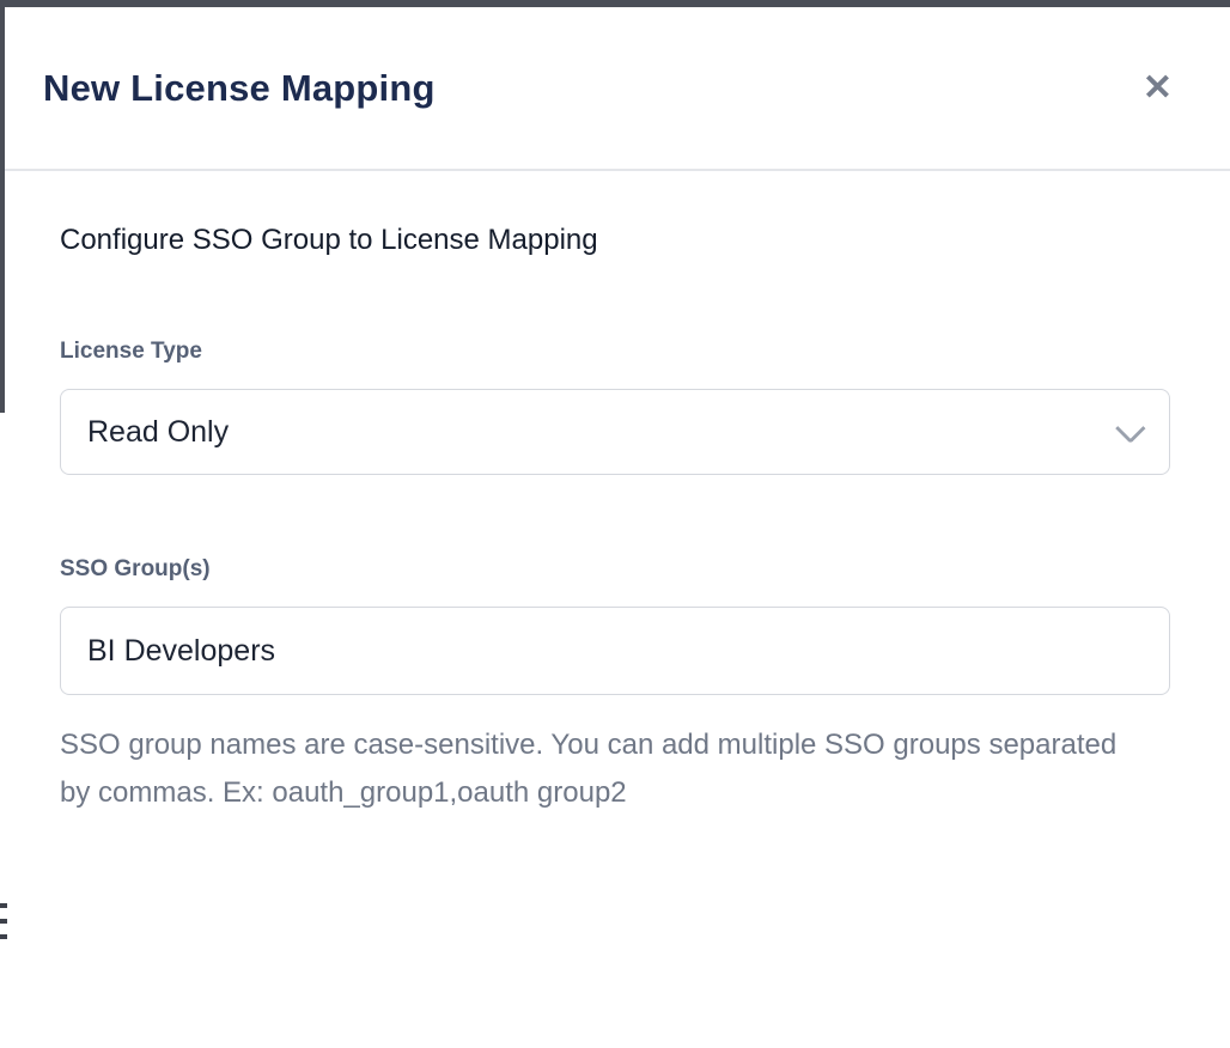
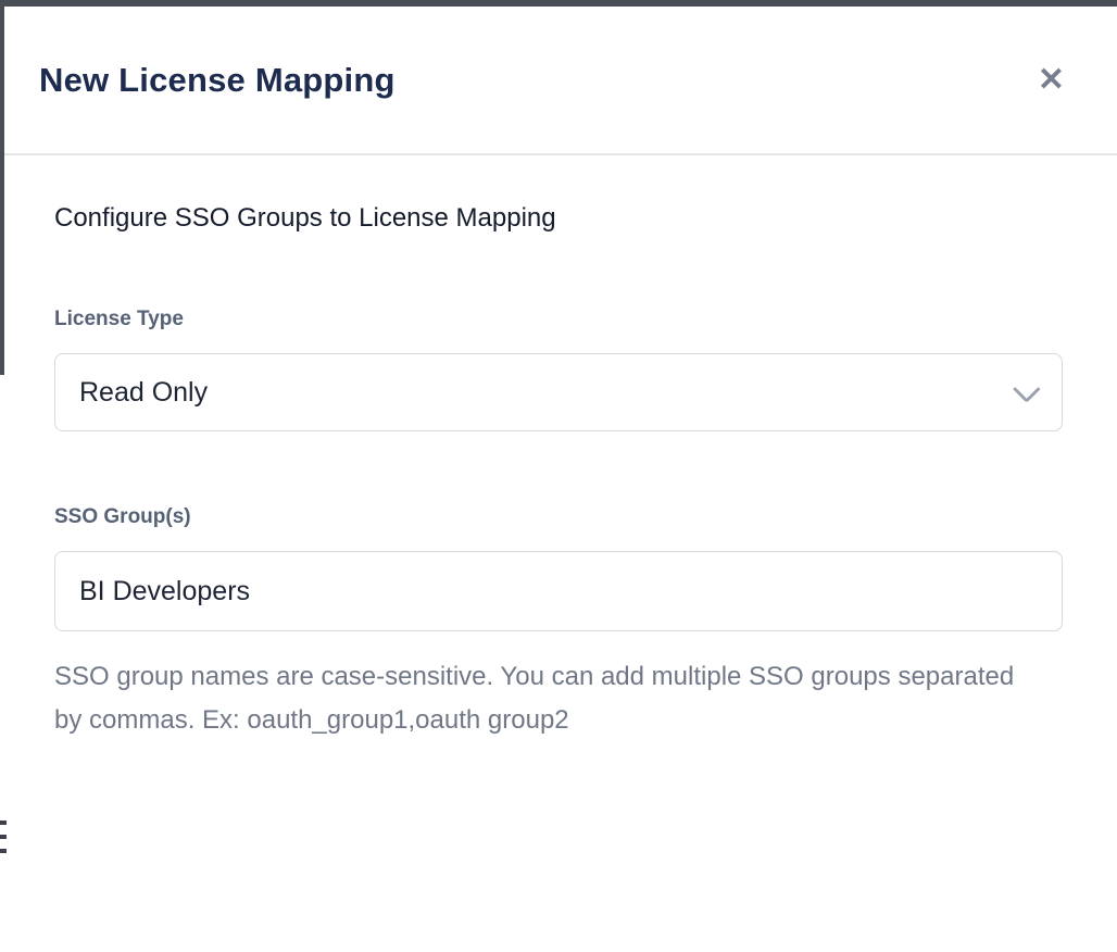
  New License Mapping
  ✕
- Configure SSO Group to License Mapping
+ Configure SSO Groups to License Mapping
  License Type
  Read Only
  SSO Group(s)
  BI Developers
  SSO group names are case-sensitive. You can add multiple SSO groups separated by commas. Ex: oauth_group1,oauth group2
